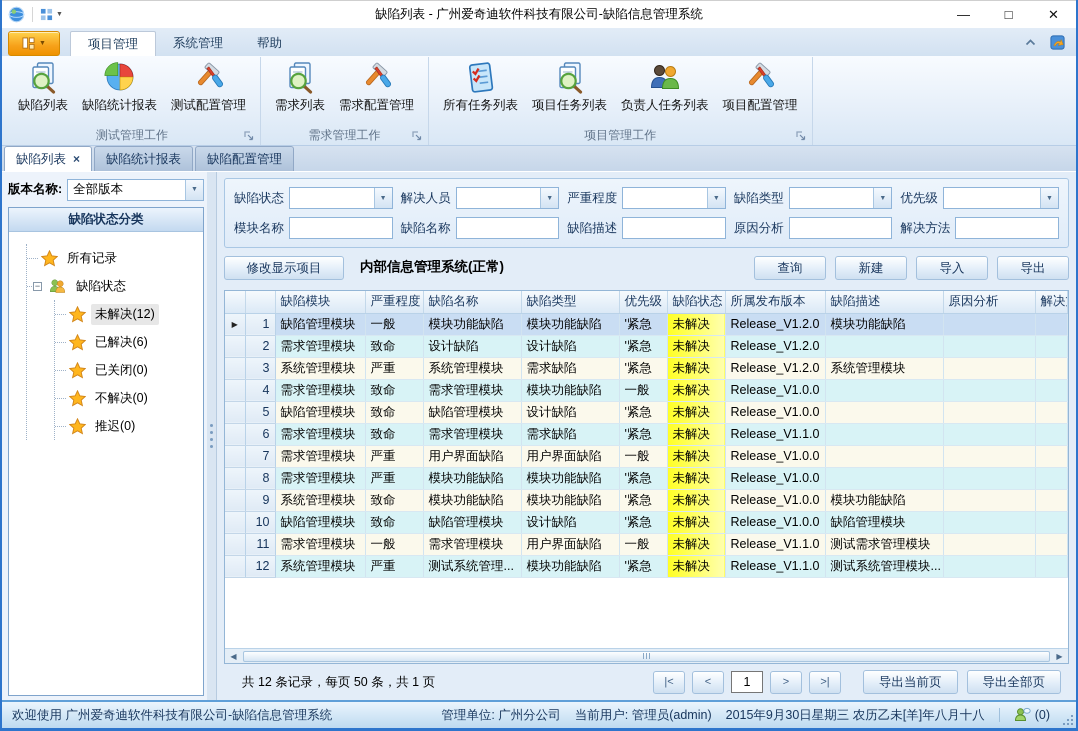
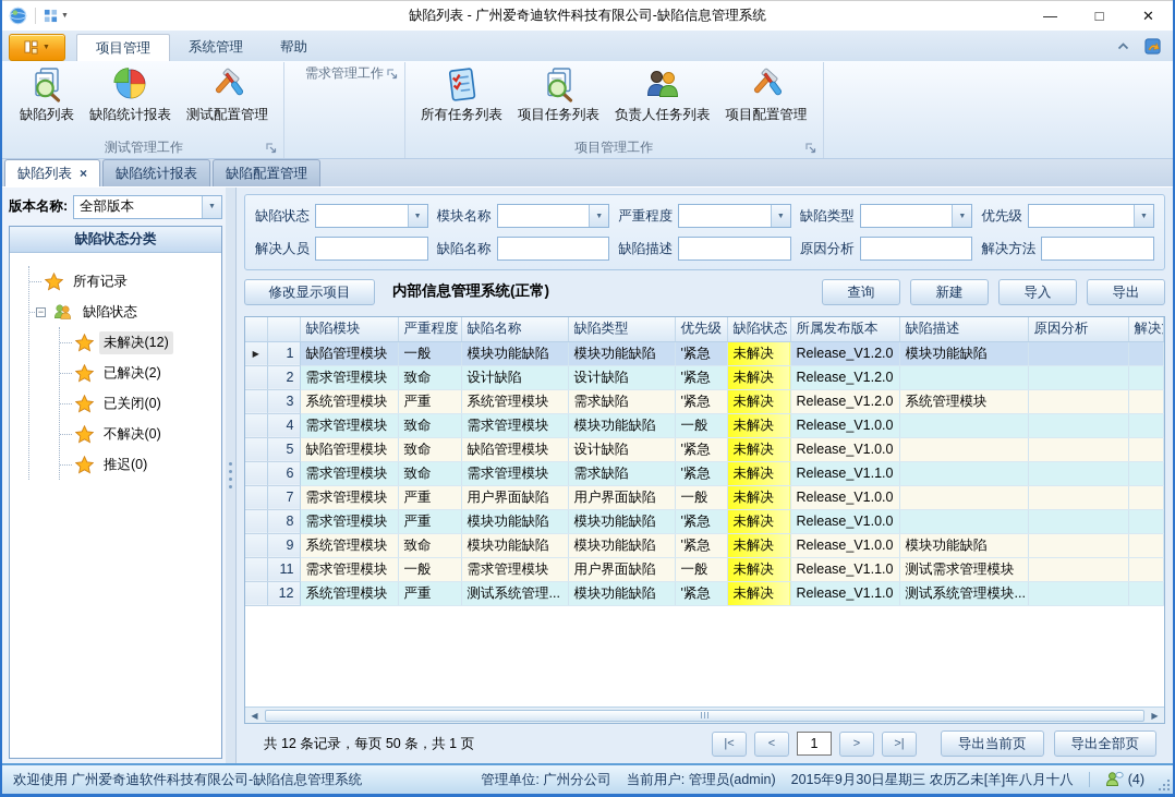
  缺陷列表 - 广州爱奇迪软件科技有限公司-缺陷信息管理系统
  —
  □
  ✕
  项目管理
  系统管理
  帮助
  缺陷列表
  缺陷统计报表
  测试配置管理
  测试管理工作
- 需求列表
- 需求配置管理
  需求管理工作
  所有任务列表
  项目任务列表
  负责人任务列表
  项目配置管理
  项目管理工作
  缺陷列表
  ×
  缺陷统计报表
  缺陷配置管理
  版本名称:
  全部版本
  缺陷状态分类
  所有记录
  −
  缺陷状态
  未解决(12)
- 已解决(6)
+ 已解决(2)
  已关闭(0)
  不解决(0)
  推迟(0)
  缺陷状态
- 解决人员
+ 模块名称
  严重程度
  缺陷类型
  优先级
- 模块名称
+ 解决人员
  缺陷名称
  缺陷描述
  原因分析
  解决方法
  修改显示项目
  内部信息管理系统(正常)
  查询
  新建
  导入
  导出
  		缺陷模块	严重程度	缺陷名称	缺陷类型	优先级	缺陷状态	所属发布版本	缺陷描述	原因分析	解决
  ▶	1	缺陷管理模块	一般	模块功能缺陷	模块功能缺陷	'紧急	未解决	Release_V1.2.0	模块功能缺陷
  	2	需求管理模块	致命	设计缺陷	设计缺陷	'紧急	未解决	Release_V1.2.0
  	3	系统管理模块	严重	系统管理模块	需求缺陷	'紧急	未解决	Release_V1.2.0	系统管理模块
  	4	需求管理模块	致命	需求管理模块	模块功能缺陷	一般	未解决	Release_V1.0.0
  	5	缺陷管理模块	致命	缺陷管理模块	设计缺陷	'紧急	未解决	Release_V1.0.0
  	6	需求管理模块	致命	需求管理模块	需求缺陷	'紧急	未解决	Release_V1.1.0
  	7	需求管理模块	严重	用户界面缺陷	用户界面缺陷	一般	未解决	Release_V1.0.0
  	8	需求管理模块	严重	模块功能缺陷	模块功能缺陷	'紧急	未解决	Release_V1.0.0
  	9	系统管理模块	致命	模块功能缺陷	模块功能缺陷	'紧急	未解决	Release_V1.0.0	模块功能缺陷
- 	10	缺陷管理模块	致命	缺陷管理模块	设计缺陷	'紧急	未解决	Release_V1.0.0	缺陷管理模块
  	11	需求管理模块	一般	需求管理模块	用户界面缺陷	一般	未解决	Release_V1.1.0	测试需求管理模块
  	12	系统管理模块	严重	测试系统管理...	模块功能缺陷	'紧急	未解决	Release_V1.1.0	测试系统管理模块...
  ◀
  ▶
  共 12 条记录，每页 50 条，共 1 页
  |<
  <
  1
  >
  >|
  导出当前页
  导出全部页
  欢迎使用 广州爱奇迪软件科技有限公司-缺陷信息管理系统
  管理单位: 广州分公司
  当前用户: 管理员(admin)
  2015年9月30日星期三 农历乙未[羊]年八月十八
- (0)
+ (4)
